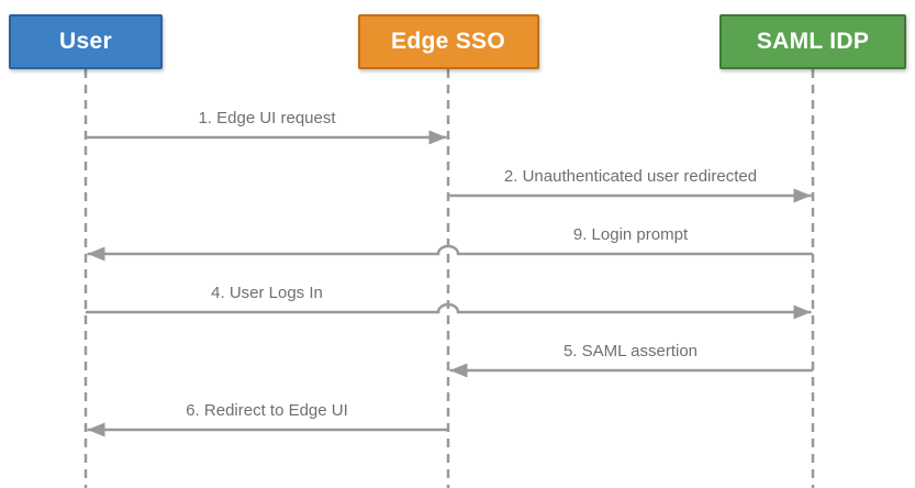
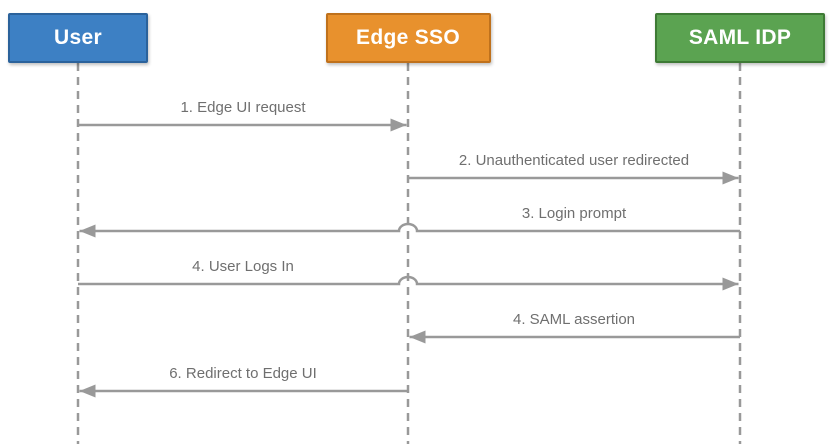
  User
  Edge SSO
  SAML IDP
  1. Edge UI request
  2. Unauthenticated user redirected
- 9. Login prompt
+ 3. Login prompt
  4. User Logs In
- 5. SAML assertion
+ 4. SAML assertion
  6. Redirect to Edge UI
